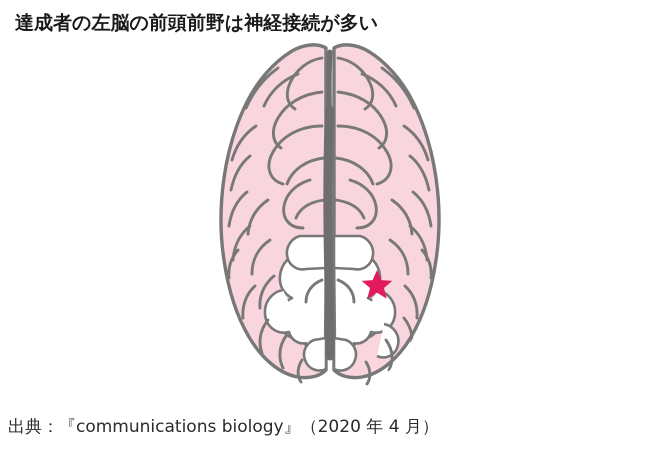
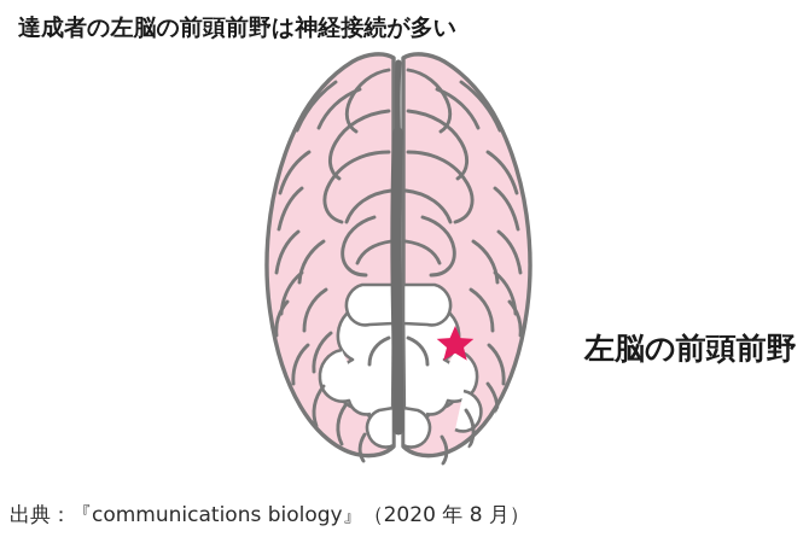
  達成者の左脳の前頭前野は神経接続が多い
+ 左脳の前頭前野
- 出典：『communications biology』（2020 年 4 月）
+ 出典：『communications biology』（2020 年 8 月）
